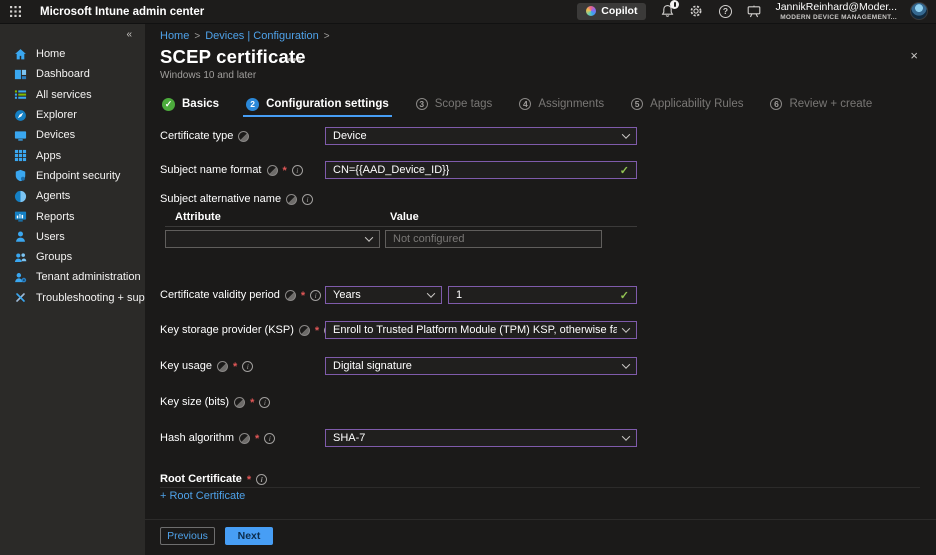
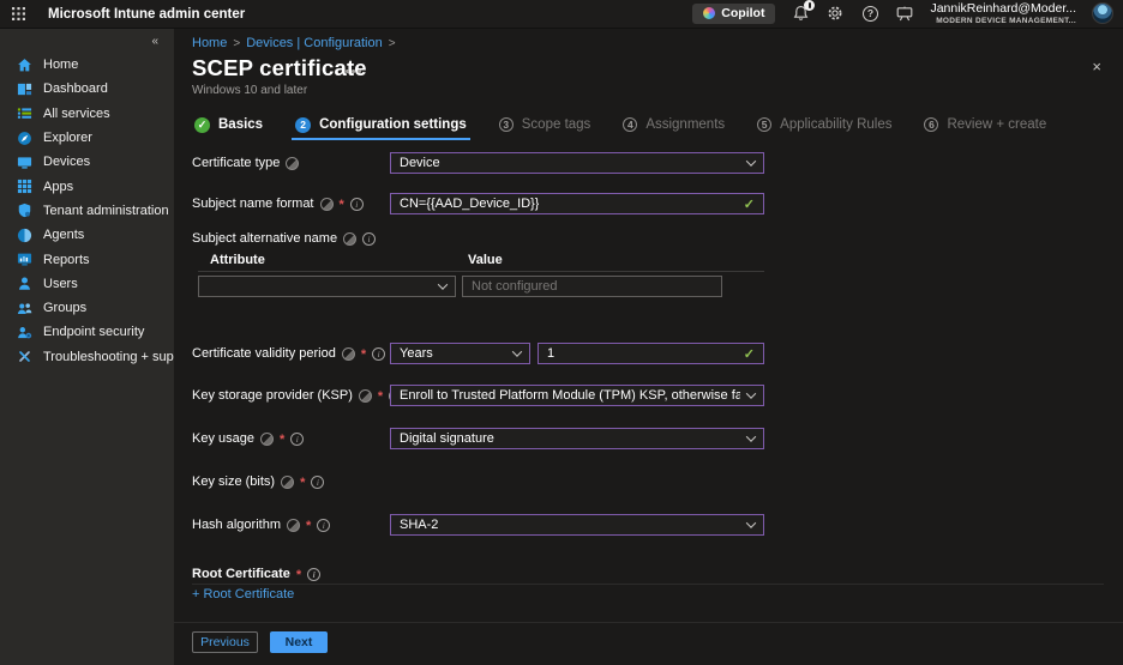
  Microsoft Intune admin center
  Copilot
  ?
  JannikReinhard@Moder...
  «
  Home
  Dashboard
  All services
  Explorer
  Devices
  Apps
- Endpoint security
+ Tenant administration
  Agents
  Reports
  Users
  Groups
- Tenant administration
+ Endpoint security
  Troubleshooting + sup
  Home
  >
  Devices | Configuration
  >
  SCEP certificate
  ×
  Windows 10 and later
  ✓
  Basics
  2
  Configuration settings
  3
  Scope tags
  4
  Assignments
  5
  Applicability Rules
  6
  Review + create
  Certificate type
  Device
  Subject name format
  *
  i
  CN={{AAD_Device_ID}}
  ✓
  Subject alternative name
  i
  Attribute
  Value
  Not configured
  Certificate validity period
  *
  i
  Years
  1
  ✓
  Key storage provider (KSP)
  *
  Enroll to Trusted Platform Module (TPM) KSP, otherwise fa
  Key usage
  *
  i
  Digital signature
  Key size (bits)
  *
  i
  Hash algorithm
  *
  i
- SHA-7
+ SHA-2
  Root Certificate
  *
  i
  + Root Certificate
  Previous
  Next
